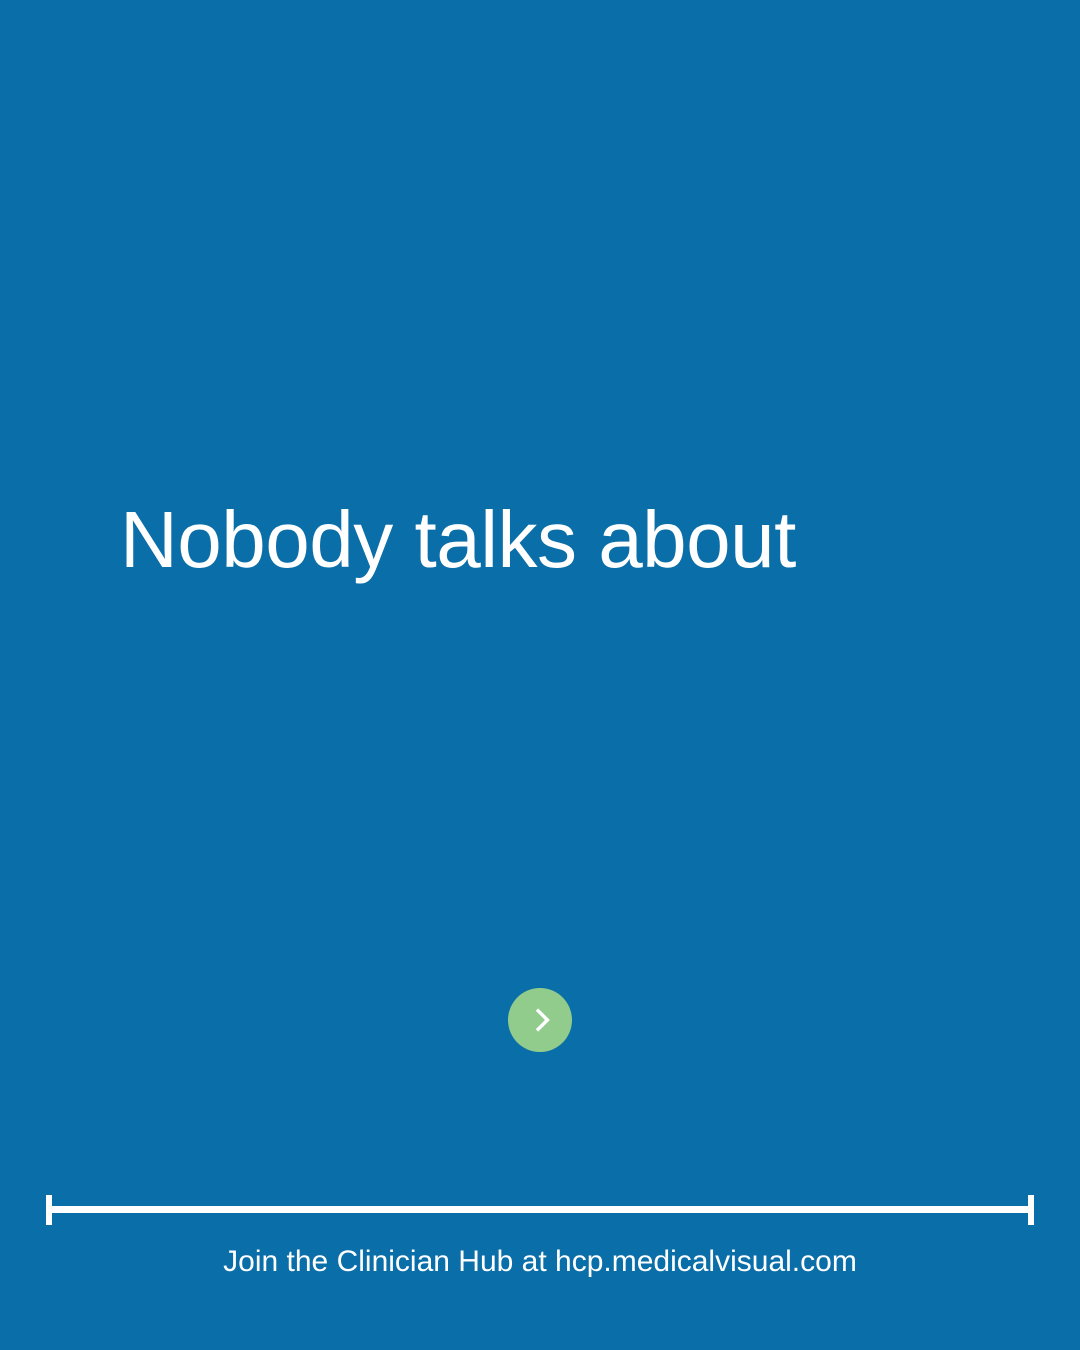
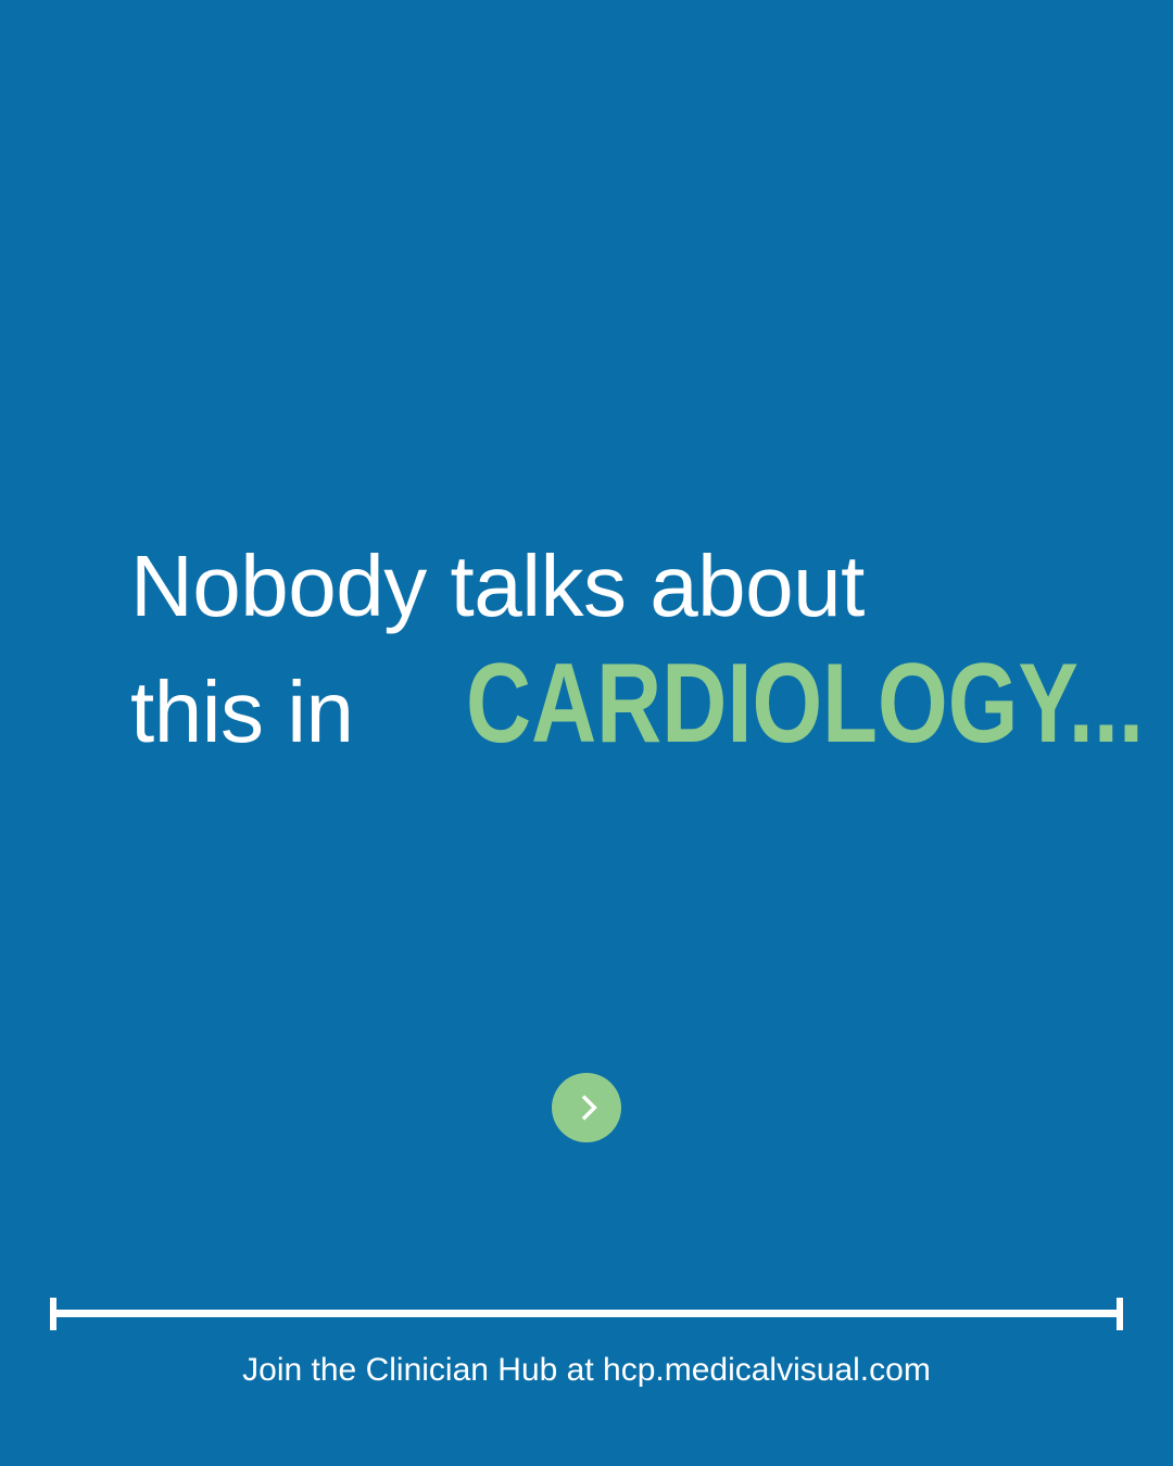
  Nobody talks about
+ this in CARDIOLOGY...
  Join the Clinician Hub at hcp.medicalvisual.com
